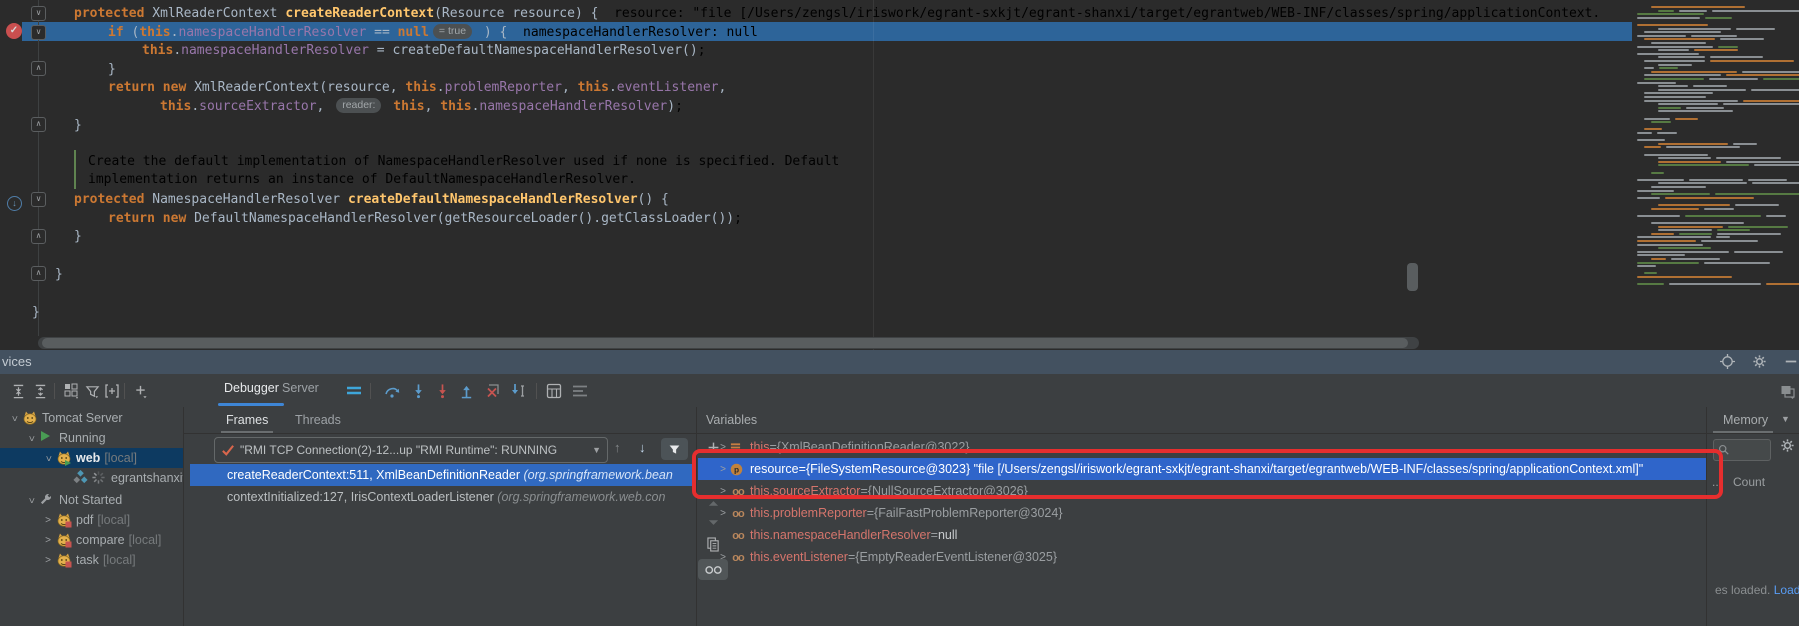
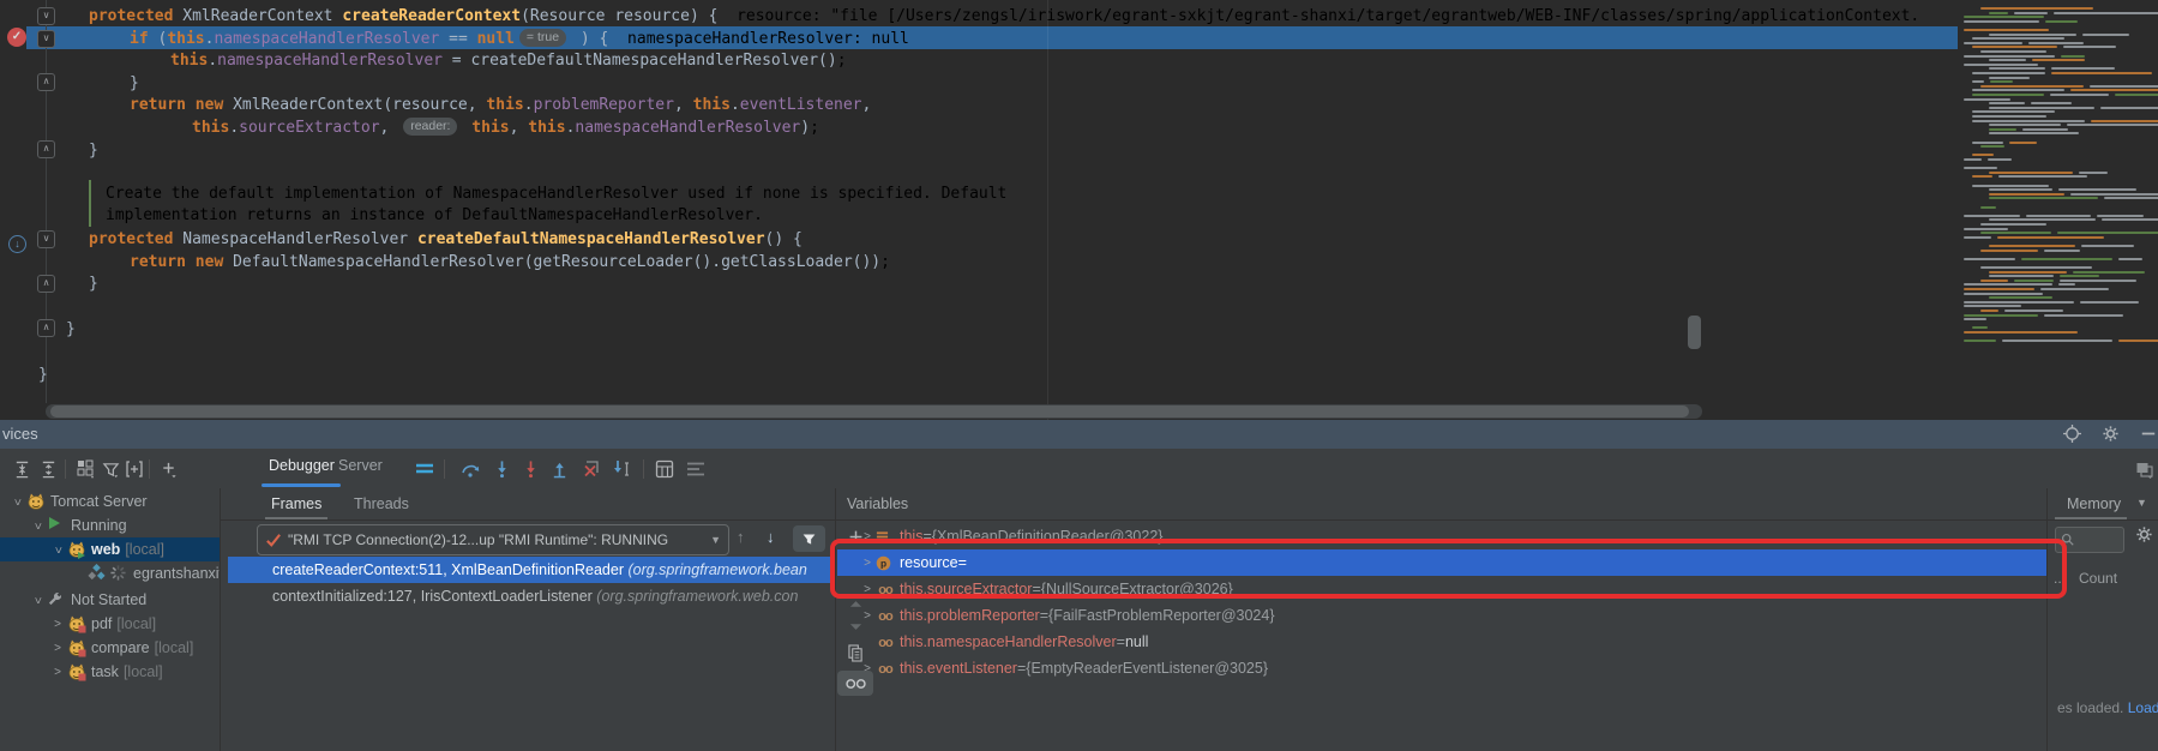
  ✓
  ↓
  protected XmlReaderContext createReaderContext(Resource resource) { resource: "file [/Users/zengsl/iriswork/egrant-sxkjt/egrant-shanxi/target/egrantweb/WEB-INF/classes/spring/applicationContext.
  if (this.namespaceHandlerResolver == null = true ) { namespaceHandlerResolver: null
  this.namespaceHandlerResolver = createDefaultNamespaceHandlerResolver();
  }
  return new XmlReaderContext(resource, this.problemReporter, this.eventListener,
  this.sourceExtractor, reader: this, this.namespaceHandlerResolver);
  }
  Create the default implementation of NamespaceHandlerResolver used if none is specified. Default
  implementation returns an instance of DefaultNamespaceHandlerResolver.
  protected NamespaceHandlerResolver createDefaultNamespaceHandlerResolver() {
  return new DefaultNamespaceHandlerResolver(getResourceLoader().getClassLoader());
  }
  }
  }
  ∨
  ∨
  ∧
  ∧
  ∨
  ∧
  ∧
  vices
  Debugger
  Server
  Tomcat Server
  Running
  web
  [local]
  egrantshanxi
  Not Started
  >
  pdf
  [local]
  >
  compare
  [local]
  >
  task
  [local]
  Frames
  Threads
  "RMI TCP Connection(2)-12...up "RMI Runtime": RUNNING
  ▼
  ↑
  ↓
  createReaderContext:511, XmlBeanDefinitionReader (org.springframework.bean
  contextInitialized:127, IrisContextLoaderListener (org.springframework.web.con
  Variables
  >
  this
  =
  {XmlBeanDefinitionReader@3022}
  >
  p
  resource
  =
- {FileSystemResource@3023} "file [/Users/zengsl/iriswork/egrant-sxkjt/egrant-shanxi/target/egrantweb/WEB-INF/classes/spring/applicationContext.xml]"
  >
  oo
  this.sourceExtractor
  =
  {NullSourceExtractor@3026}
  >
  oo
  this.problemReporter
  =
  {FailFastProblemReporter@3024}
  oo
  this.namespaceHandlerResolver
  =
  null
  >
  oo
  this.eventListener
  =
  {EmptyReaderEventListener@3025}
  Memory
  ▼
  ..
  Count
  es loaded. Load
